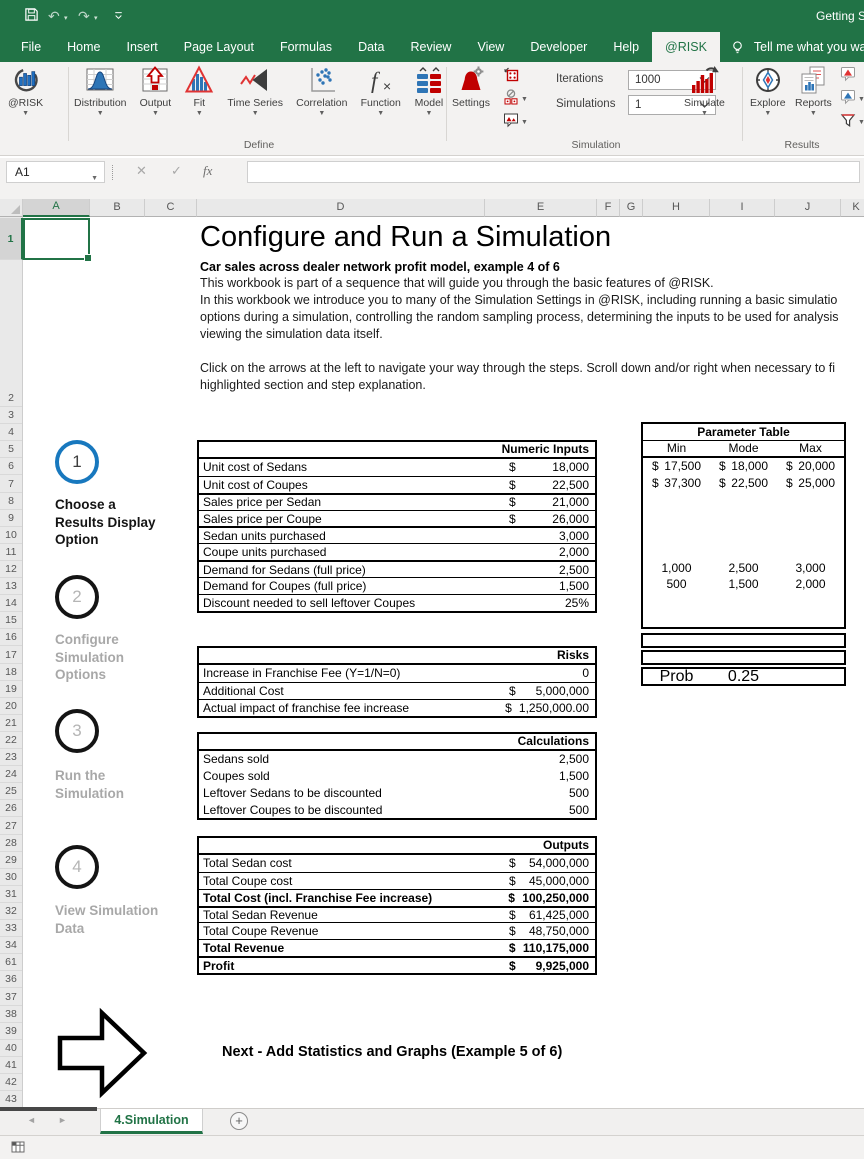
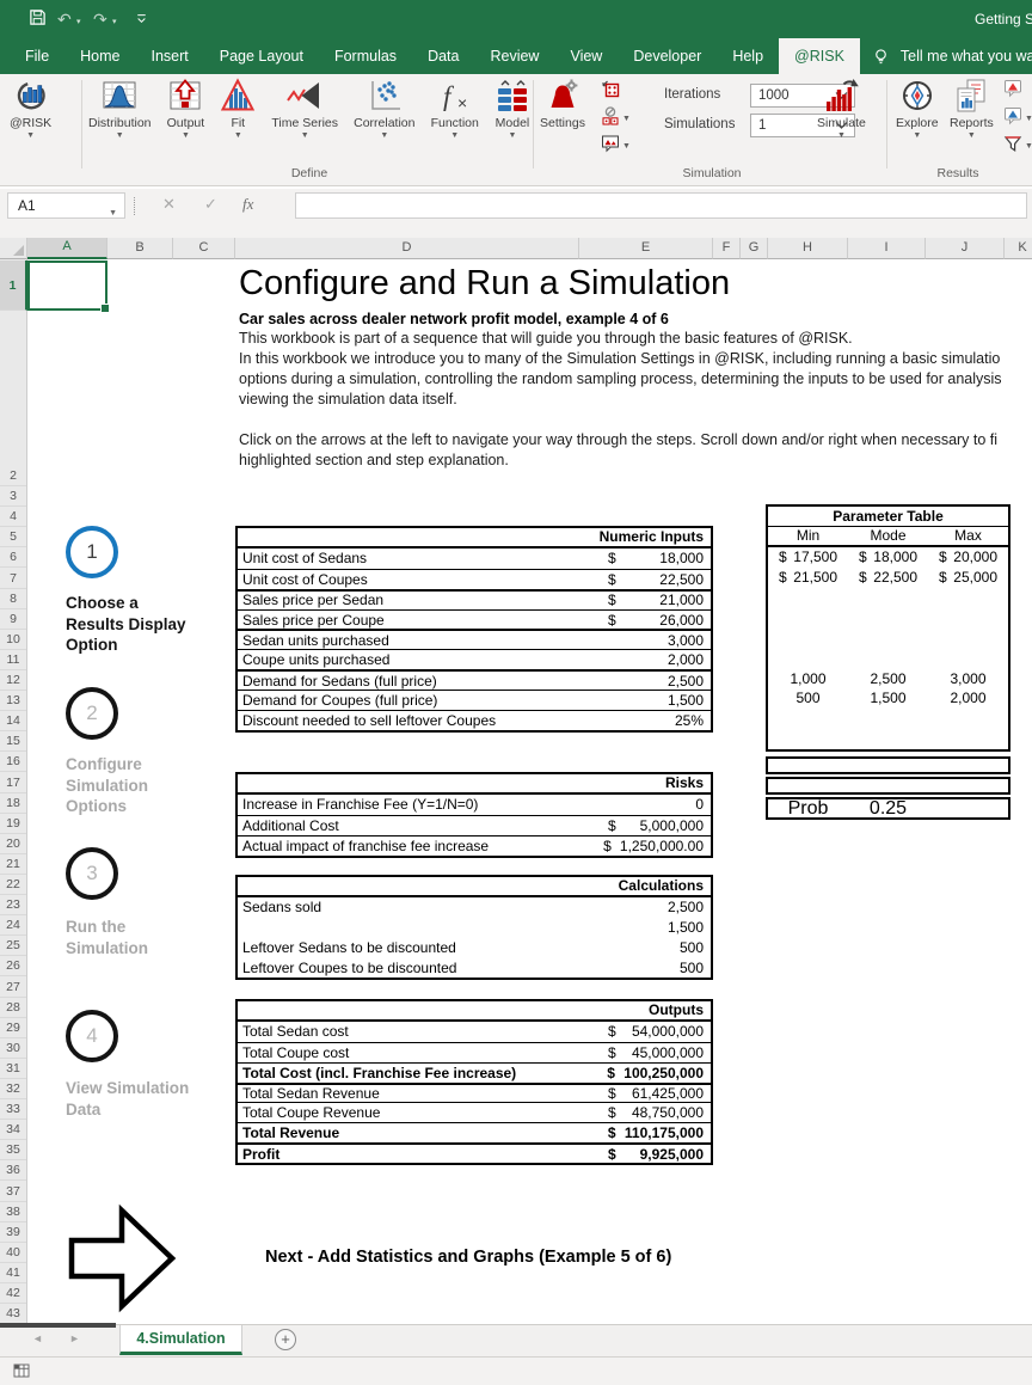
  ↶
  ↷
  Getting S
  File
  Home
  Insert
  Page Layout
  Formulas
  Data
  Review
  View
  Developer
  Help
  @RISK
  Tell me what you wa
  @RISK
  Distribution
  Output
  Fit
  Time Series
  Correlation
  f
  ×
  Function
  Model
  Settings
  Iterations
  1000
  Simulations
  1
  Simulate
  Explore
  Reports
  Define
  Simulation
  Results
  A1
  ✕
  ✓
  fx
  A
  B
  C
  D
  E
  F
  G
  H
  I
  J
  K
  1
  2
  3
  4
  5
  6
  7
  8
  9
  10
  11
  12
  13
  14
  15
  16
  17
  18
  19
  20
  21
  22
  23
  24
  25
  26
  27
  28
  29
  30
  31
  32
  33
  34
- 61
+ 35
  36
  37
  38
  39
  40
  41
  42
  43
  Configure and Run a Simulation
  Car sales across dealer network profit model, example 4 of 6
  This workbook is part of a sequence that will guide you through the basic features of @RISK.
  In this workbook we introduce you to many of the Simulation Settings in @RISK, including running a basic simulatio
  options during a simulation, controlling the random sampling process, determining the inputs to be used for analysis
  viewing the simulation data itself.
  Click on the arrows at the left to navigate your way through the steps. Scroll down and/or right when necessary to fi
  highlighted section and step explanation.
  1
  Choose a
  Results Display
  Option
  2
  Configure
  Simulation
  Options
  3
  Run the
  Simulation
  4
  View Simulation
  Data
  Numeric Inputs
  Unit cost of Sedans
  $
  18,000
  Unit cost of Coupes
  $
  22,500
  Sales price per Sedan
  $
  21,000
  Sales price per Coupe
  $
  26,000
  Sedan units purchased
  3,000
  Coupe units purchased
  2,000
  Demand for Sedans (full price)
  2,500
  Demand for Coupes (full price)
  1,500
  Discount needed to sell leftover Coupes
  25%
  Risks
  Increase in Franchise Fee (Y=1/N=0)
  0
  Additional Cost
  $
  5,000,000
  Actual impact of franchise fee increase
  $
  1,250,000.00
  Calculations
  Sedans sold
  2,500
- Coupes sold
  1,500
  Leftover Sedans to be discounted
  500
  Leftover Coupes to be discounted
  500
  Outputs
  Total Sedan cost
  $
  54,000,000
  Total Coupe cost
  $
  45,000,000
  Total Cost (incl. Franchise Fee increase)
  $
  100,250,000
  Total Sedan Revenue
  $
  61,425,000
  Total Coupe Revenue
  $
  48,750,000
  Total Revenue
  $
  110,175,000
  Profit
  $
  9,925,000
  Parameter Table
  Min
  Mode
  Max
  $
  17,500
  $
  18,000
  $
  20,000
  $
- 37,300
+ 21,500
  $
  22,500
  $
  25,000
  1,000
  2,500
  3,000
  500
  1,500
  2,000
  Prob
  0.25
  Next - Add Statistics and Graphs (Example 5 of 6)
  ◄
  ►
  4.Simulation
  +
